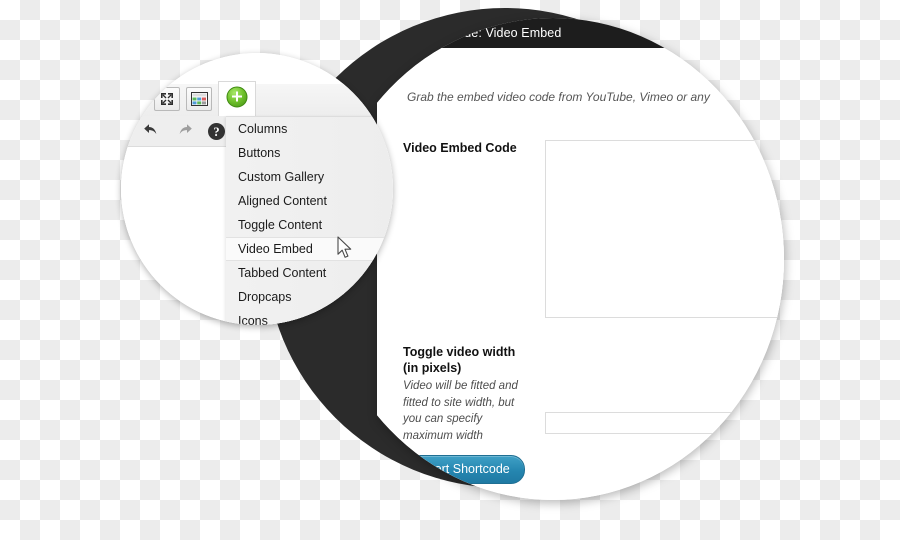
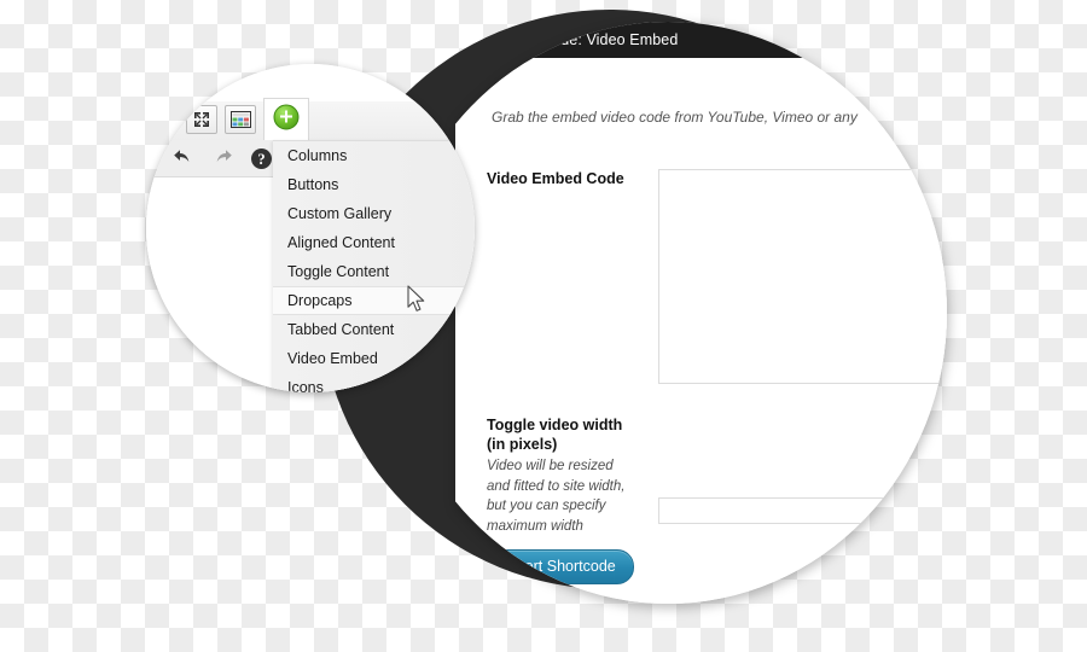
  Insert Shortcode: Video Embed
  Grab the embed video code from YouTube, Vimeo or any
  Video Embed Code
  Toggle video width (in pixels)
- Video will be fitted and fitted to site width, but you can specify maximum width
+ Video will be resized and fitted to site width, but you can specify maximum width
  Insert Shortcode
  ?
  Columns
  Buttons
  Custom Gallery
  Aligned Content
  Toggle Content
- Video Embed
+ Dropcaps
  Tabbed Content
- Dropcaps
+ Video Embed
  Icons
